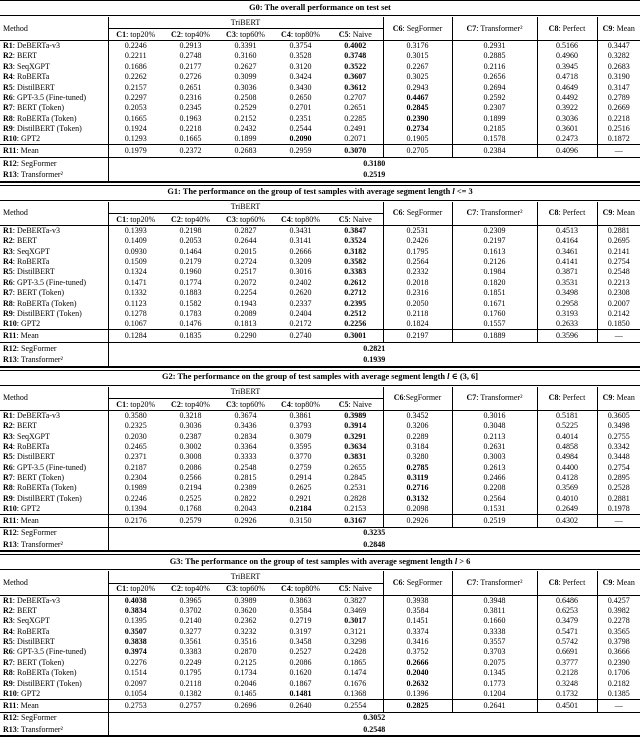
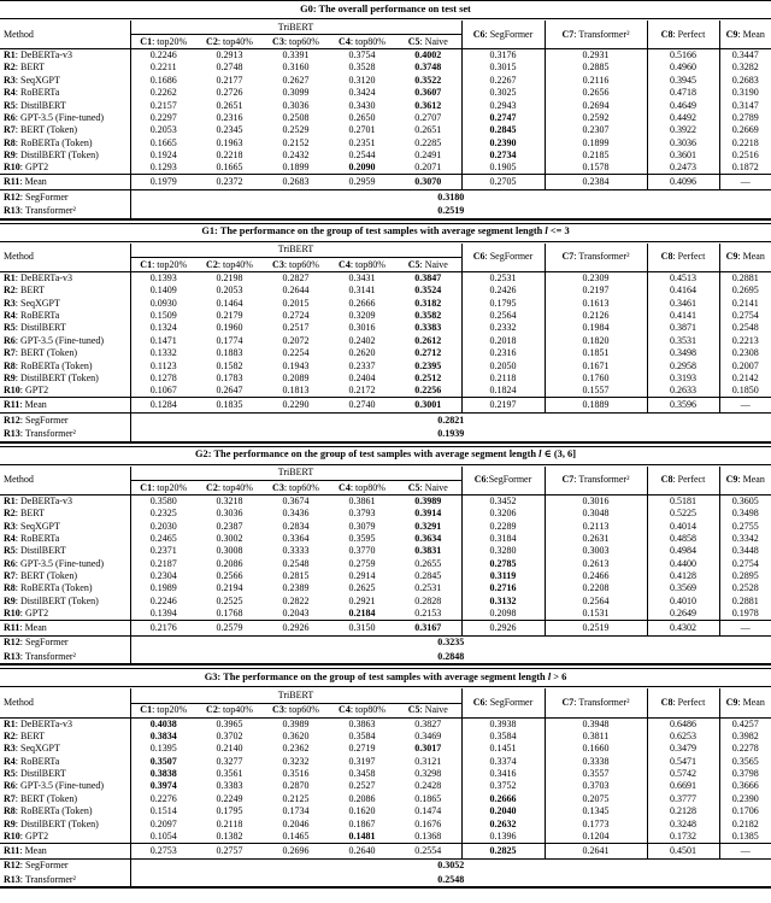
  G0: The overall performance on test set
  Method	TriBERT	C6: SegFormer	C7: Transformer²	C8: Perfect	C9: Mean
  C1: top20%	C2: top40%	C3: top60%	C4: top80%	C5: Naive
  R1: DeBERTa-v3	0.2246	0.2913	0.3391	0.3754	0.4002	0.3176	0.2931	0.5166	0.3447
  R2: BERT	0.2211	0.2748	0.3160	0.3528	0.3748	0.3015	0.2885	0.4960	0.3282
  R3: SeqXGPT	0.1686	0.2177	0.2627	0.3120	0.3522	0.2267	0.2116	0.3945	0.2683
  R4: RoBERTa	0.2262	0.2726	0.3099	0.3424	0.3607	0.3025	0.2656	0.4718	0.3190
  R5: DistilBERT	0.2157	0.2651	0.3036	0.3430	0.3612	0.2943	0.2694	0.4649	0.3147
- R6: GPT-3.5 (Fine-tuned)	0.2297	0.2316	0.2508	0.2650	0.2707	0.4467	0.2592	0.4492	0.2789
+ R6: GPT-3.5 (Fine-tuned)	0.2297	0.2316	0.2508	0.2650	0.2707	0.2747	0.2592	0.4492	0.2789
  R7: BERT (Token)	0.2053	0.2345	0.2529	0.2701	0.2651	0.2845	0.2307	0.3922	0.2669
  R8: RoBERTa (Token)	0.1665	0.1963	0.2152	0.2351	0.2285	0.2390	0.1899	0.3036	0.2218
  R9: DistilBERT (Token)	0.1924	0.2218	0.2432	0.2544	0.2491	0.2734	0.2185	0.3601	0.2516
  R10: GPT2	0.1293	0.1665	0.1899	0.2090	0.2071	0.1905	0.1578	0.2473	0.1872
  R11: Mean	0.1979	0.2372	0.2683	0.2959	0.3070	0.2705	0.2384	0.4096	—
  R12: SegFormer	0.3180
  R13: Transformer²	0.2519
  G1: The performance on the group of test samples with average segment length l <= 3
  Method	TriBERT	C6: SegFormer	C7: Transformer²	C8: Perfect	C9: Mean
  C1: top20%	C2: top40%	C3: top60%	C4: top80%	C5: Naive
  R1: DeBERTa-v3	0.1393	0.2198	0.2827	0.3431	0.3847	0.2531	0.2309	0.4513	0.2881
  R2: BERT	0.1409	0.2053	0.2644	0.3141	0.3524	0.2426	0.2197	0.4164	0.2695
  R3: SeqXGPT	0.0930	0.1464	0.2015	0.2666	0.3182	0.1795	0.1613	0.3461	0.2141
  R4: RoBERTa	0.1509	0.2179	0.2724	0.3209	0.3582	0.2564	0.2126	0.4141	0.2754
  R5: DistilBERT	0.1324	0.1960	0.2517	0.3016	0.3383	0.2332	0.1984	0.3871	0.2548
  R6: GPT-3.5 (Fine-tuned)	0.1471	0.1774	0.2072	0.2402	0.2612	0.2018	0.1820	0.3531	0.2213
  R7: BERT (Token)	0.1332	0.1883	0.2254	0.2620	0.2712	0.2316	0.1851	0.3498	0.2308
  R8: RoBERTa (Token)	0.1123	0.1582	0.1943	0.2337	0.2395	0.2050	0.1671	0.2958	0.2007
  R9: DistilBERT (Token)	0.1278	0.1783	0.2089	0.2404	0.2512	0.2118	0.1760	0.3193	0.2142
- R10: GPT2	0.1067	0.1476	0.1813	0.2172	0.2256	0.1824	0.1557	0.2633	0.1850
+ R10: GPT2	0.1067	0.2647	0.1813	0.2172	0.2256	0.1824	0.1557	0.2633	0.1850
  R11: Mean	0.1284	0.1835	0.2290	0.2740	0.3001	0.2197	0.1889	0.3596	—
  R12: SegFormer	0.2821
  R13: Transformer²	0.1939
  G2: The performance on the group of test samples with average segment length l ∈ (3, 6]
  Method	TriBERT	C6:SegFormer	C7: Transformer²	C8: Perfect	C9: Mean
  C1: top20%	C2: top40%	C3: top60%	C4: top80%	C5: Naive
  R1: DeBERTa-v3	0.3580	0.3218	0.3674	0.3861	0.3989	0.3452	0.3016	0.5181	0.3605
  R2: BERT	0.2325	0.3036	0.3436	0.3793	0.3914	0.3206	0.3048	0.5225	0.3498
  R3: SeqXGPT	0.2030	0.2387	0.2834	0.3079	0.3291	0.2289	0.2113	0.4014	0.2755
  R4: RoBERTa	0.2465	0.3002	0.3364	0.3595	0.3634	0.3184	0.2631	0.4858	0.3342
  R5: DistilBERT	0.2371	0.3008	0.3333	0.3770	0.3831	0.3280	0.3003	0.4984	0.3448
  R6: GPT-3.5 (Fine-tuned)	0.2187	0.2086	0.2548	0.2759	0.2655	0.2785	0.2613	0.4400	0.2754
  R7: BERT (Token)	0.2304	0.2566	0.2815	0.2914	0.2845	0.3119	0.2466	0.4128	0.2895
  R8: RoBERTa (Token)	0.1989	0.2194	0.2389	0.2625	0.2531	0.2716	0.2208	0.3569	0.2528
  R9: DistilBERT (Token)	0.2246	0.2525	0.2822	0.2921	0.2828	0.3132	0.2564	0.4010	0.2881
  R10: GPT2	0.1394	0.1768	0.2043	0.2184	0.2153	0.2098	0.1531	0.2649	0.1978
  R11: Mean	0.2176	0.2579	0.2926	0.3150	0.3167	0.2926	0.2519	0.4302	—
  R12: SegFormer	0.3235
  R13: Transformer²	0.2848
  G3: The performance on the group of test samples with average segment length l > 6
  Method	TriBERT	C6: SegFormer	C7: Transformer²	C8: Perfect	C9: Mean
  C1: top20%	C2: top40%	C3: top60%	C4: top80%	C5: Naive
  R1: DeBERTa-v3	0.4038	0.3965	0.3989	0.3863	0.3827	0.3938	0.3948	0.6486	0.4257
  R2: BERT	0.3834	0.3702	0.3620	0.3584	0.3469	0.3584	0.3811	0.6253	0.3982
  R3: SeqXGPT	0.1395	0.2140	0.2362	0.2719	0.3017	0.1451	0.1660	0.3479	0.2278
  R4: RoBERTa	0.3507	0.3277	0.3232	0.3197	0.3121	0.3374	0.3338	0.5471	0.3565
  R5: DistilBERT	0.3838	0.3561	0.3516	0.3458	0.3298	0.3416	0.3557	0.5742	0.3798
  R6: GPT-3.5 (Fine-tuned)	0.3974	0.3383	0.2870	0.2527	0.2428	0.3752	0.3703	0.6691	0.3666
  R7: BERT (Token)	0.2276	0.2249	0.2125	0.2086	0.1865	0.2666	0.2075	0.3777	0.2390
  R8: RoBERTa (Token)	0.1514	0.1795	0.1734	0.1620	0.1474	0.2040	0.1345	0.2128	0.1706
  R9: DistilBERT (Token)	0.2097	0.2118	0.2046	0.1867	0.1676	0.2632	0.1773	0.3248	0.2182
  R10: GPT2	0.1054	0.1382	0.1465	0.1481	0.1368	0.1396	0.1204	0.1732	0.1385
  R11: Mean	0.2753	0.2757	0.2696	0.2640	0.2554	0.2825	0.2641	0.4501	—
  R12: SegFormer	0.3052
  R13: Transformer²	0.2548
